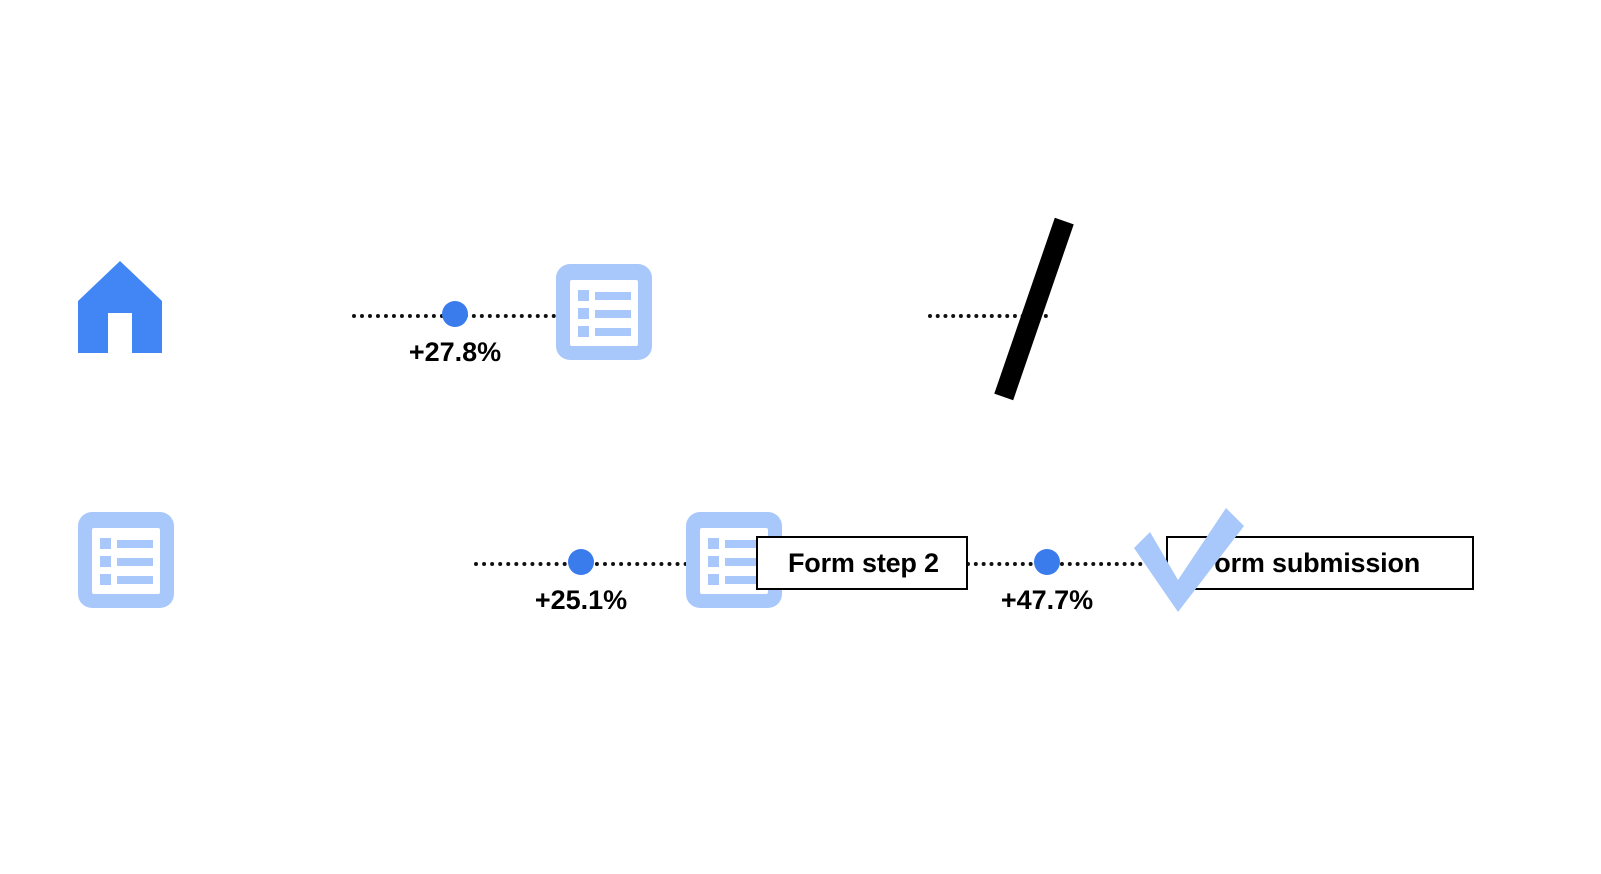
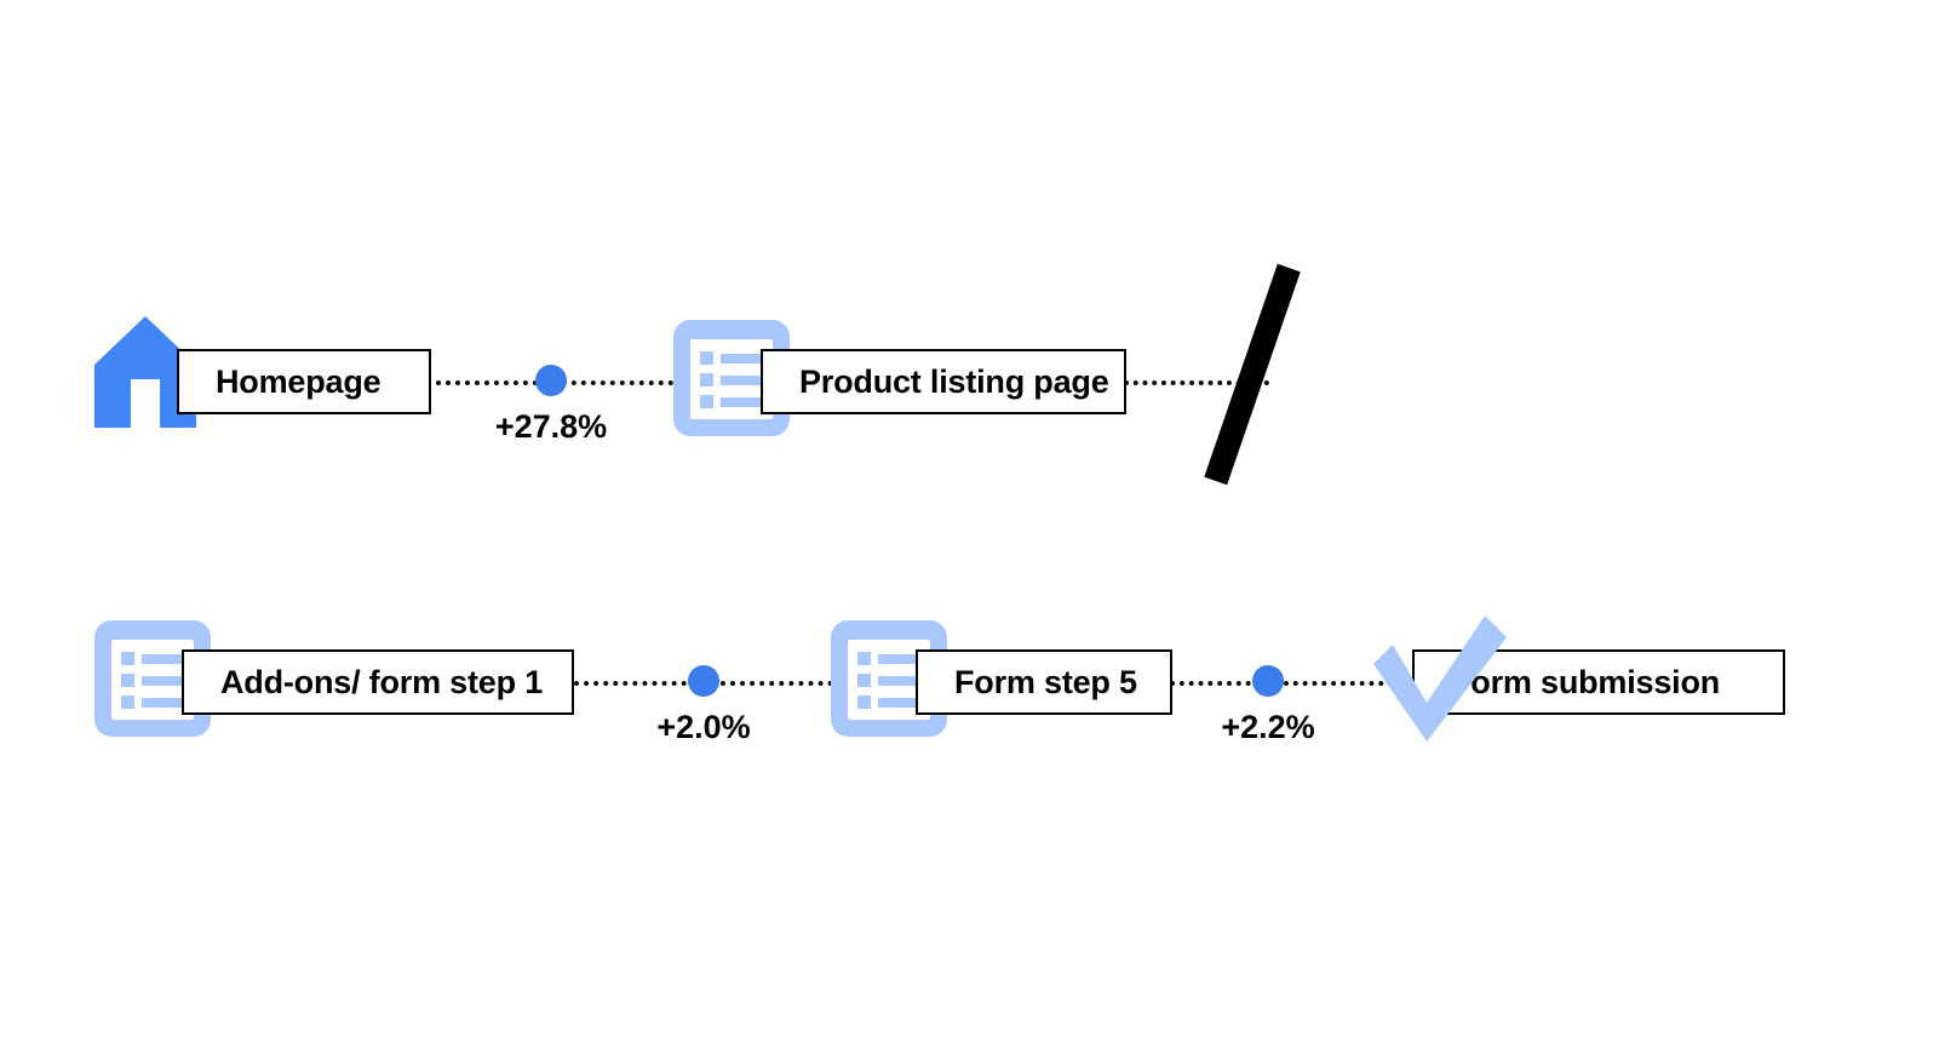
+ Homepage
  +27.8%
+ Product listing page
+ Add-ons/ form step 1
- +25.1%
+ +2.0%
- Form step 2
+ Form step 5
- +47.7%
+ +2.2%
  orm submission
